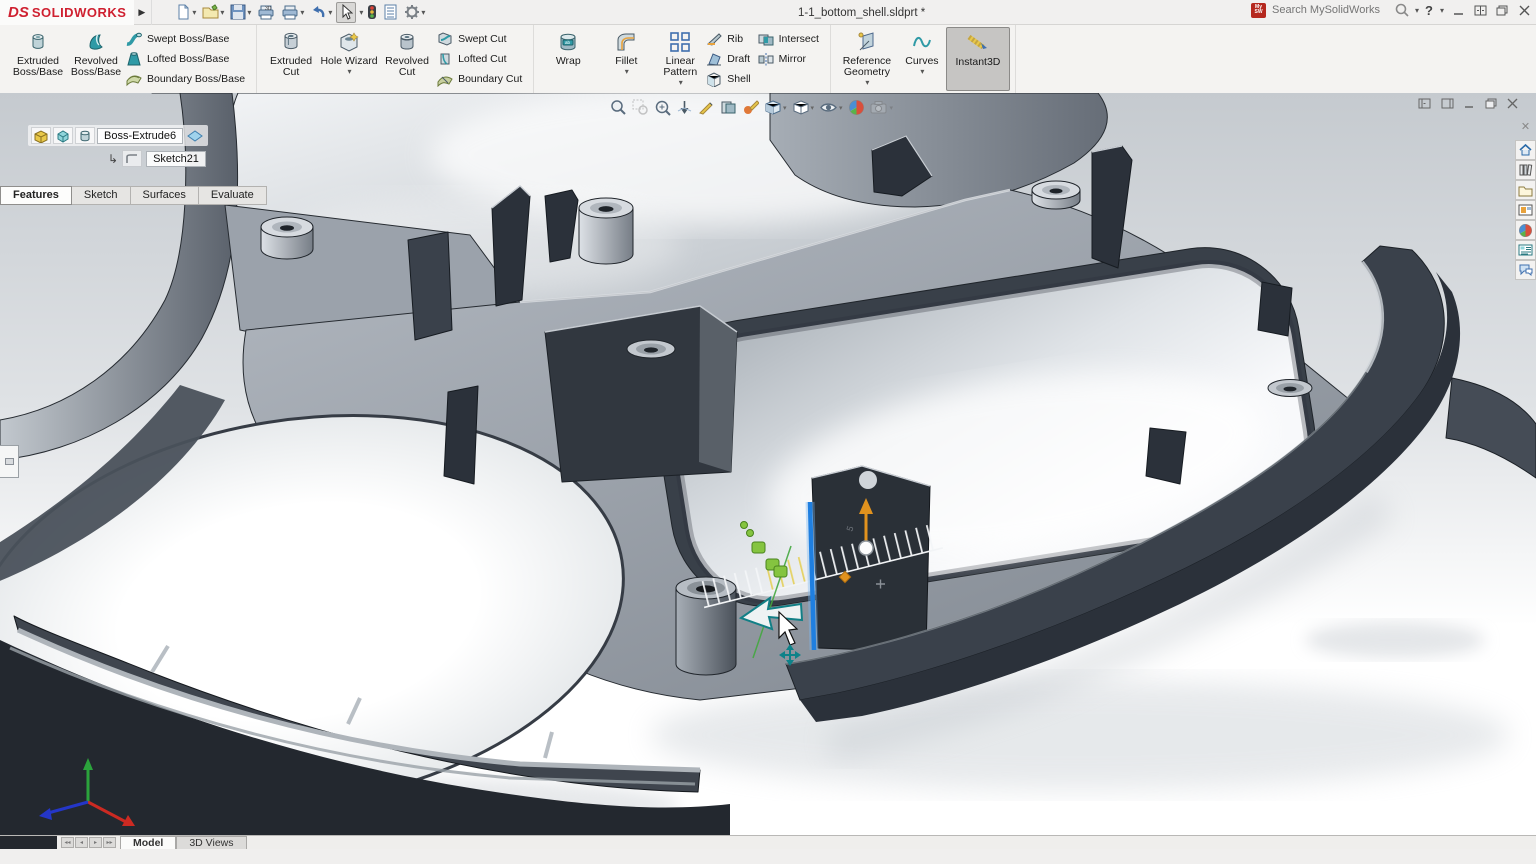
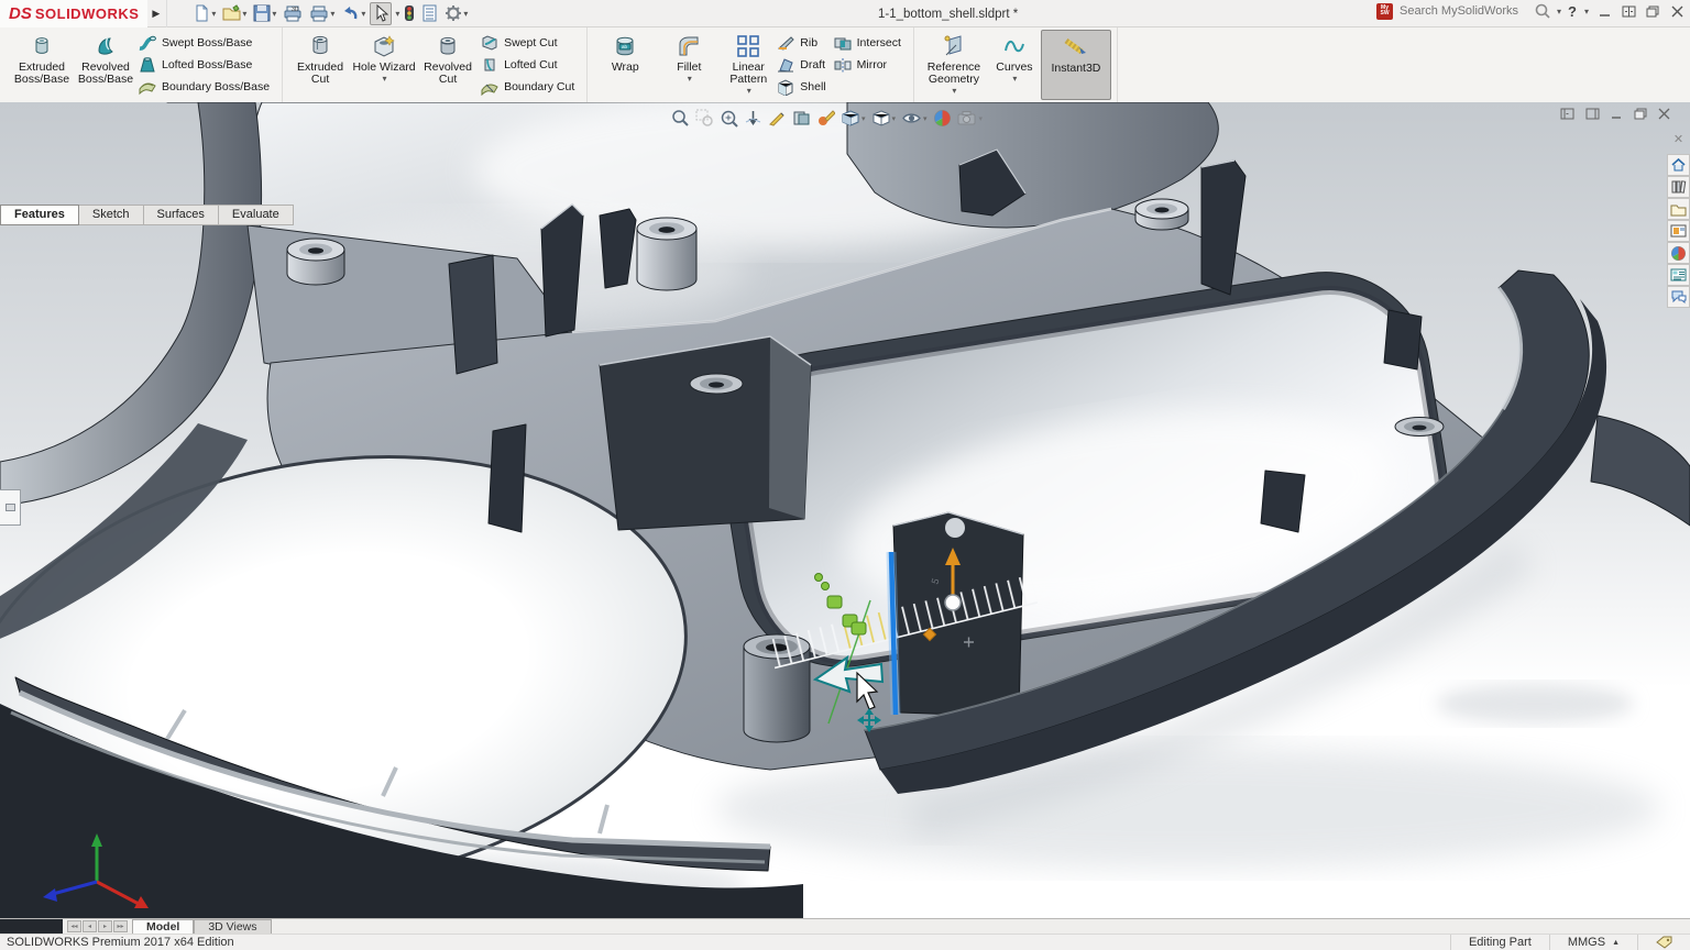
  DS
  SOLIDWORKS
  ▶
  ▾
  ▾
  ▾
  ▾
  ▾
  ▾
  ▾
  1-1_bottom_shell.sldprt *
  Search MySolidWorks
  ▾
  ?
  ▾
  Extruded Boss/Base
  Revolved Boss/Base
  Swept Boss/Base
  Lofted Boss/Base
  Boundary Boss/Base
  Extruded Cut
  Hole Wizard
  ▾
  Revolved Cut
  Swept Cut
  Lofted Cut
  Boundary Cut
  Wrap
  Fillet
  ▾
  Linear Pattern
  ▾
  Rib
  Draft
  Shell
  Intersect
  Mirror
  Reference Geometry
  ▾
  Curves
  ▾
  Instant3D
  Features
  Sketch
  Surfaces
  Evaluate
- Boss-Extrude6
- ↳
- Sketch21
  ✕
  Model
  3D Views
+ SOLIDWORKS Premium 2017 x64 Edition
+ Editing Part
+ MMGS
